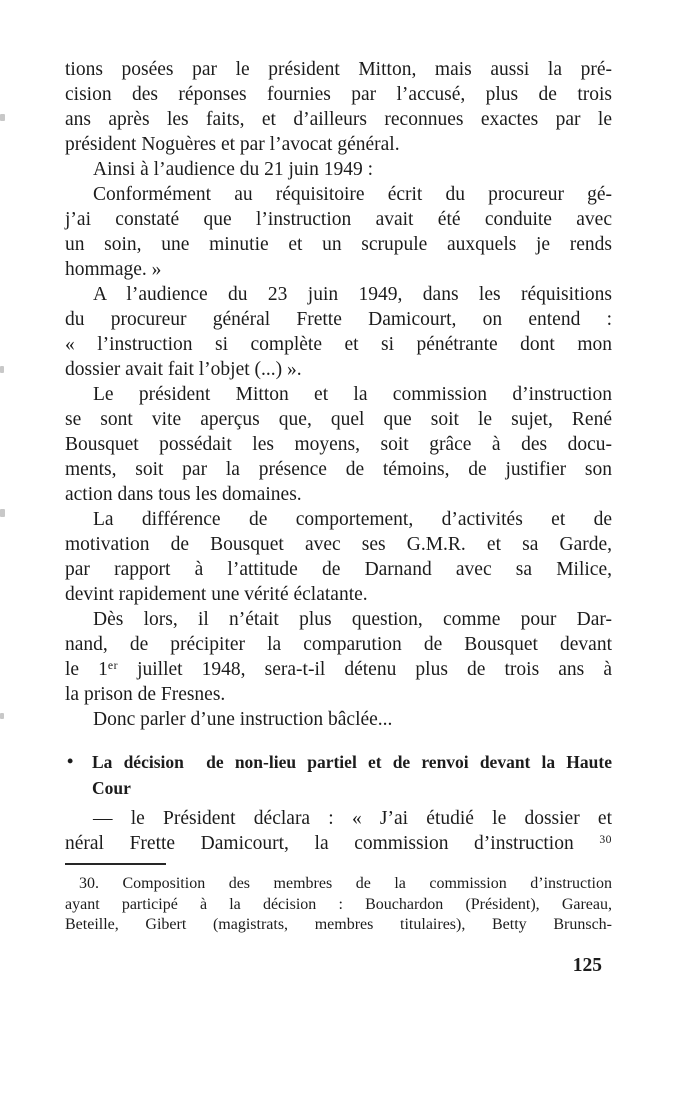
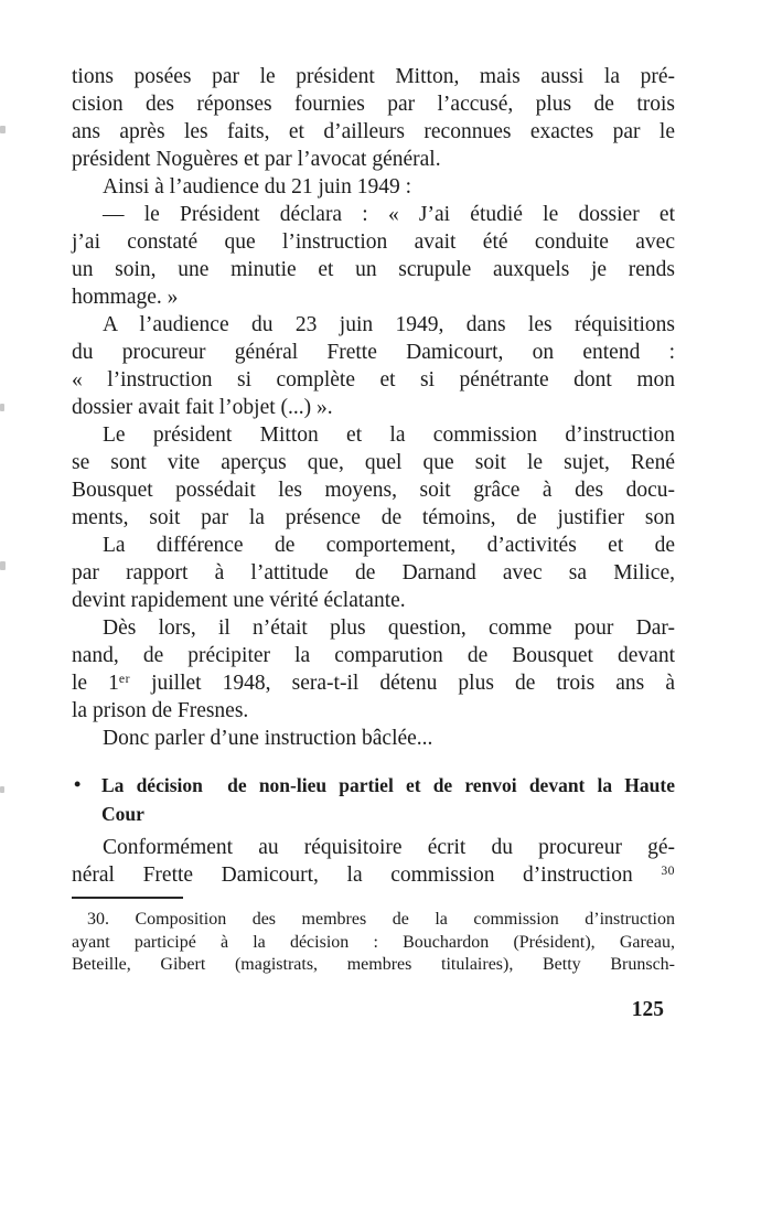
  tions posées par le président Mitton, mais aussi la pré-
  cision des réponses fournies par l’accusé, plus de trois
  ans après les faits, et d’ailleurs reconnues exactes par le
  président Noguères et par l’avocat général.
  Ainsi à l’audience du 21 juin 1949 :
- Conformément au réquisitoire écrit du procureur gé-
+ — le Président déclara : « J’ai étudié le dossier et
  j’ai constaté que l’instruction avait été conduite avec
  un soin, une minutie et un scrupule auxquels je rends
  hommage. »
  A l’audience du 23 juin 1949, dans les réquisitions
  du procureur général Frette Damicourt, on entend :
  « l’instruction si complète et si pénétrante dont mon
  dossier avait fait l’objet (...) ».
  Le président Mitton et la commission d’instruction
  se sont vite aperçus que, quel que soit le sujet, René
  Bousquet possédait les moyens, soit grâce à des docu-
  ments, soit par la présence de témoins, de justifier son
- action dans tous les domaines.
  La différence de comportement, d’activités et de
- motivation de Bousquet avec ses G.M.R. et sa Garde,
  par rapport à l’attitude de Darnand avec sa Milice,
  devint rapidement une vérité éclatante.
  Dès lors, il n’était plus question, comme pour Dar-
  nand, de précipiter la comparution de Bousquet devant
  le 1er juillet 1948, sera-t-il détenu plus de trois ans à
  la prison de Fresnes.
  Donc parler d’une instruction bâclée...
  •
  La décision de non-lieu partiel et de renvoi devant la Haute
  Cour
- — le Président déclara : « J’ai étudié le dossier et
+ Conformément au réquisitoire écrit du procureur gé-
  néral Frette Damicourt, la commission d’instruction 30
  30. Composition des membres de la commission d’instruction
  ayant participé à la décision : Bouchardon (Président), Gareau,
  Beteille, Gibert (magistrats, membres titulaires), Betty Brunsch-
  125
